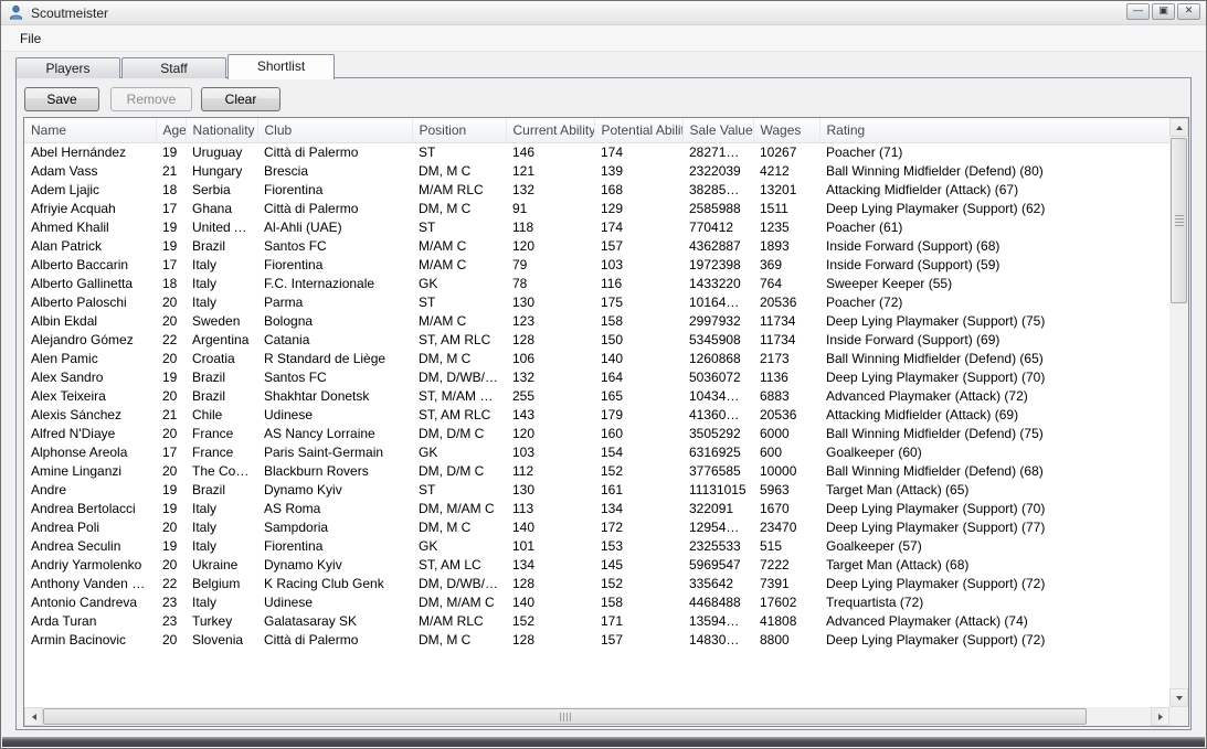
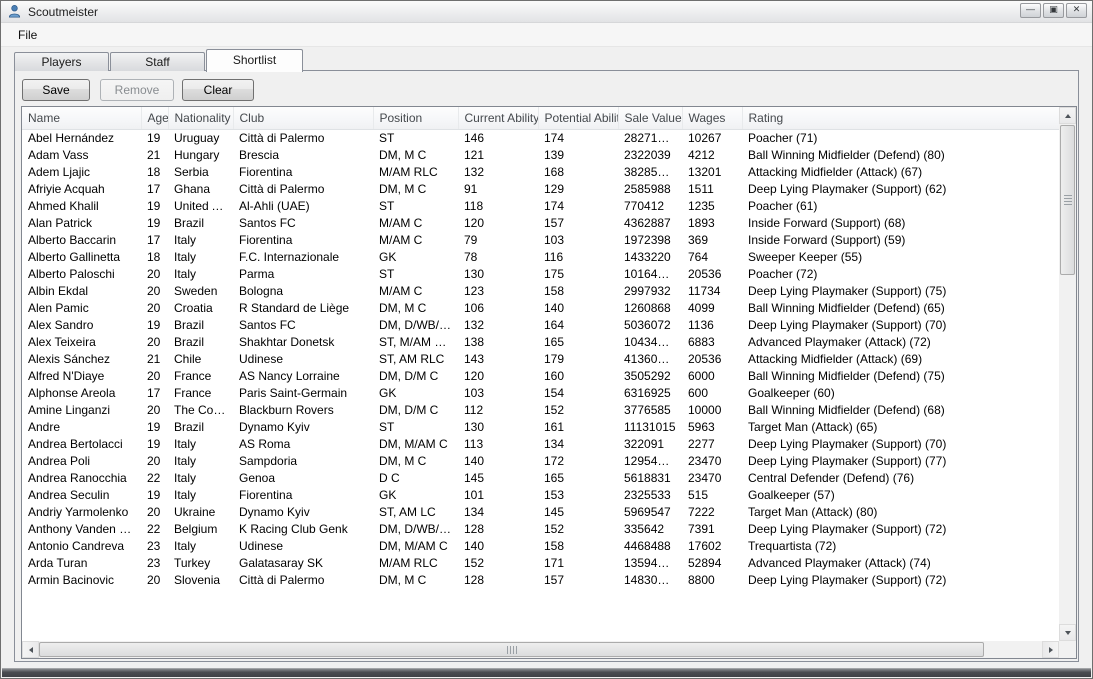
  Scoutmeister
  —
  ▣
  ✕
  File
  Players
  Staff
  Shortlist
  Save
  Remove
  Clear
  Name	Age	Nationality	Club	Position	Current Ability	Potential Abili	Sale Value	Wages	Rating
  Abel Hernández	19	Uruguay	Città di Palermo	ST	146	174	28271509	10267	Poacher (71)
  Adam Vass	21	Hungary	Brescia	DM, M C	121	139	2322039	4212	Ball Winning Midfielder (Defend) (80)
  Adem Ljajic	18	Serbia	Fiorentina	M/AM RLC	132	168	38285763	13201	Attacking Midfielder (Attack) (67)
  Afriyie Acquah	17	Ghana	Città di Palermo	DM, M C	91	129	2585988	1511	Deep Lying Playmaker (Support) (62)
  Ahmed Khalil	19	United A...	Al-Ahli (UAE)	ST	118	174	770412	1235	Poacher (61)
  Alan Patrick	19	Brazil	Santos FC	M/AM C	120	157	4362887	1893	Inside Forward (Support) (68)
  Alberto Baccarin	17	Italy	Fiorentina	M/AM C	79	103	1972398	369	Inside Forward (Support) (59)
  Alberto Gallinetta	18	Italy	F.C. Internazionale	GK	78	116	1433220	764	Sweeper Keeper (55)
  Alberto Paloschi	20	Italy	Parma	ST	130	175	10164541	20536	Poacher (72)
  Albin Ekdal	20	Sweden	Bologna	M/AM C	123	158	2997932	11734	Deep Lying Playmaker (Support) (75)
- Alejandro Gómez	22	Argentina	Catania	ST, AM RLC	128	150	5345908	11734	Inside Forward (Support) (69)
- Alen Pamic	20	Croatia	R Standard de Liège	DM, M C	106	140	1260868	2173	Ball Winning Midfielder (Defend) (65)
+ Alen Pamic	20	Croatia	R Standard de Liège	DM, M C	106	140	1260868	4099	Ball Winning Midfielder (Defend) (65)
  Alex Sandro	19	Brazil	Santos FC	DM, D/WB/M L	132	164	5036072	1136	Deep Lying Playmaker (Support) (70)
- Alex Teixeira	20	Brazil	Shakhtar Donetsk	ST, M/AM RLC	255	165	10434782	6883	Advanced Playmaker (Attack) (72)
+ Alex Teixeira	20	Brazil	Shakhtar Donetsk	ST, M/AM RLC	138	165	10434782	6883	Advanced Playmaker (Attack) (72)
  Alexis Sánchez	21	Chile	Udinese	ST, AM RLC	143	179	41360986	20536	Attacking Midfielder (Attack) (69)
  Alfred N'Diaye	20	France	AS Nancy Lorraine	DM, D/M C	120	160	3505292	6000	Ball Winning Midfielder (Defend) (75)
  Alphonse Areola	17	France	Paris Saint-Germain	GK	103	154	6316925	600	Goalkeeper (60)
  Amine Linganzi	20	The Con...	Blackburn Rovers	DM, D/M C	112	152	3776585	10000	Ball Winning Midfielder (Defend) (68)
  Andre	19	Brazil	Dynamo Kyiv	ST	130	161	11131015	5963	Target Man (Attack) (65)
- Andrea Bertolacci	19	Italy	AS Roma	DM, M/AM C	113	134	322091	1670	Deep Lying Playmaker (Support) (70)
+ Andrea Bertolacci	19	Italy	AS Roma	DM, M/AM C	113	134	322091	2277	Deep Lying Playmaker (Support) (70)
  Andrea Poli	20	Italy	Sampdoria	DM, M C	140	172	12954035	23470	Deep Lying Playmaker (Support) (77)
+ Andrea Ranocchia	22	Italy	Genoa	D C	145	165	5618831	23470	Central Defender (Defend) (76)
  Andrea Seculin	19	Italy	Fiorentina	GK	101	153	2325533	515	Goalkeeper (57)
- Andriy Yarmolenko	20	Ukraine	Dynamo Kyiv	ST, AM LC	134	145	5969547	7222	Target Man (Attack) (68)
+ Andriy Yarmolenko	20	Ukraine	Dynamo Kyiv	ST, AM LC	134	145	5969547	7222	Target Man (Attack) (80)
  Anthony Vanden Borr	22	Belgium	K Racing Club Genk	DM, D/WB/M R	128	152	335642	7391	Deep Lying Playmaker (Support) (72)
  Antonio Candreva	23	Italy	Udinese	DM, M/AM C	140	158	4468488	17602	Trequartista (72)
- Arda Turan	23	Turkey	Galatasaray SK	M/AM RLC	152	171	13594197	41808	Advanced Playmaker (Attack) (74)
+ Arda Turan	23	Turkey	Galatasaray SK	M/AM RLC	152	171	13594197	52894	Advanced Playmaker (Attack) (74)
  Armin Bacinovic	20	Slovenia	Città di Palermo	DM, M C	128	157	14830730	8800	Deep Lying Playmaker (Support) (72)
